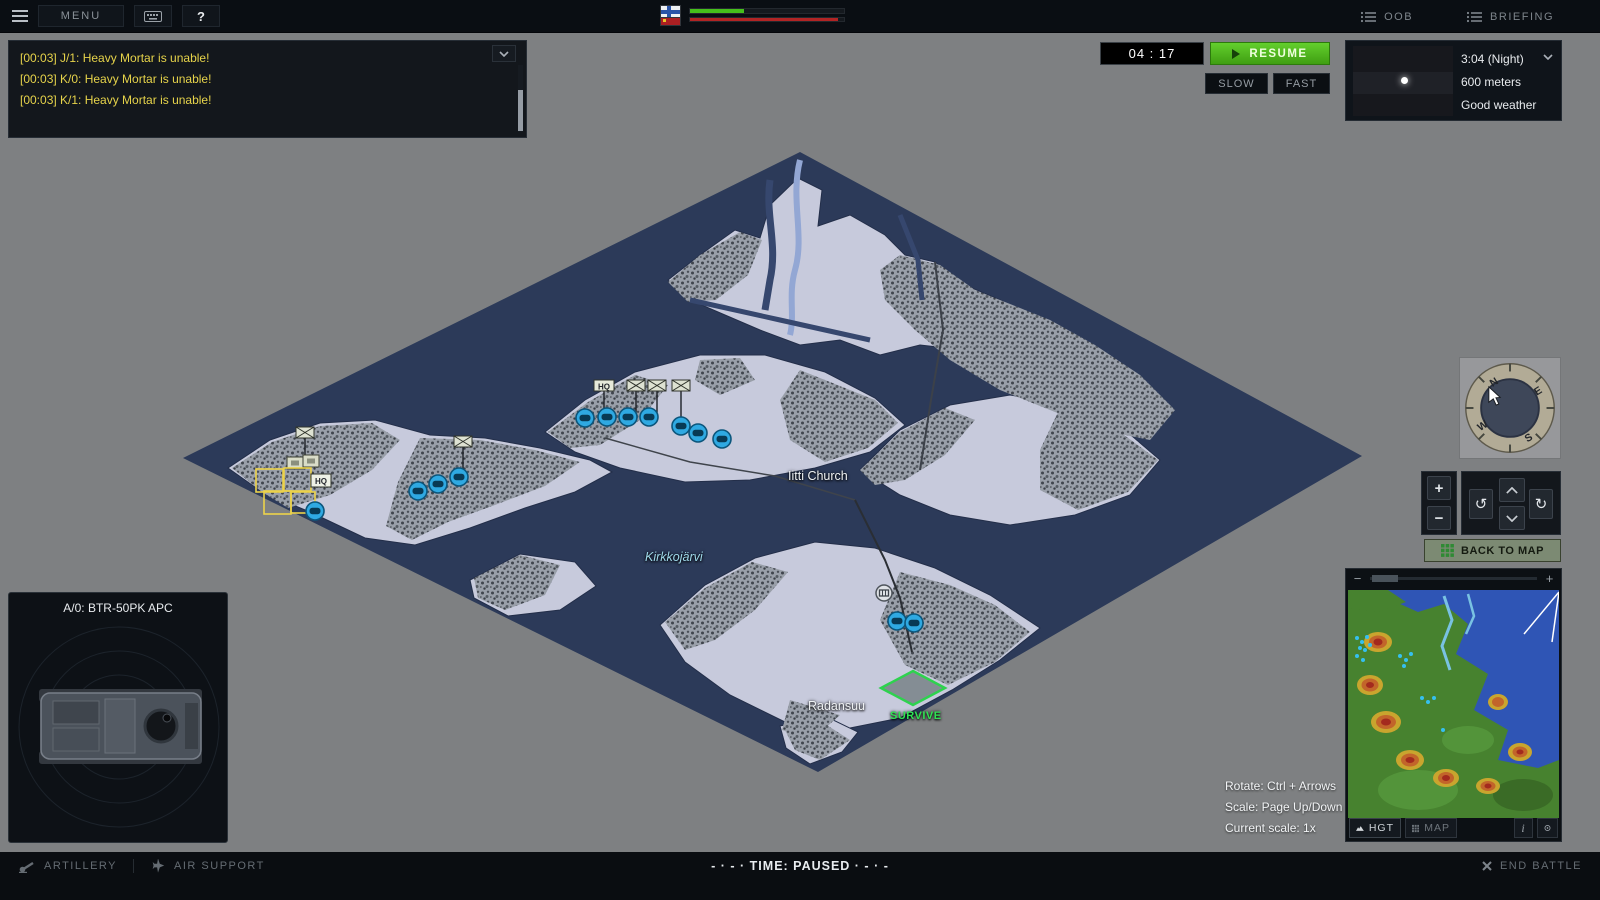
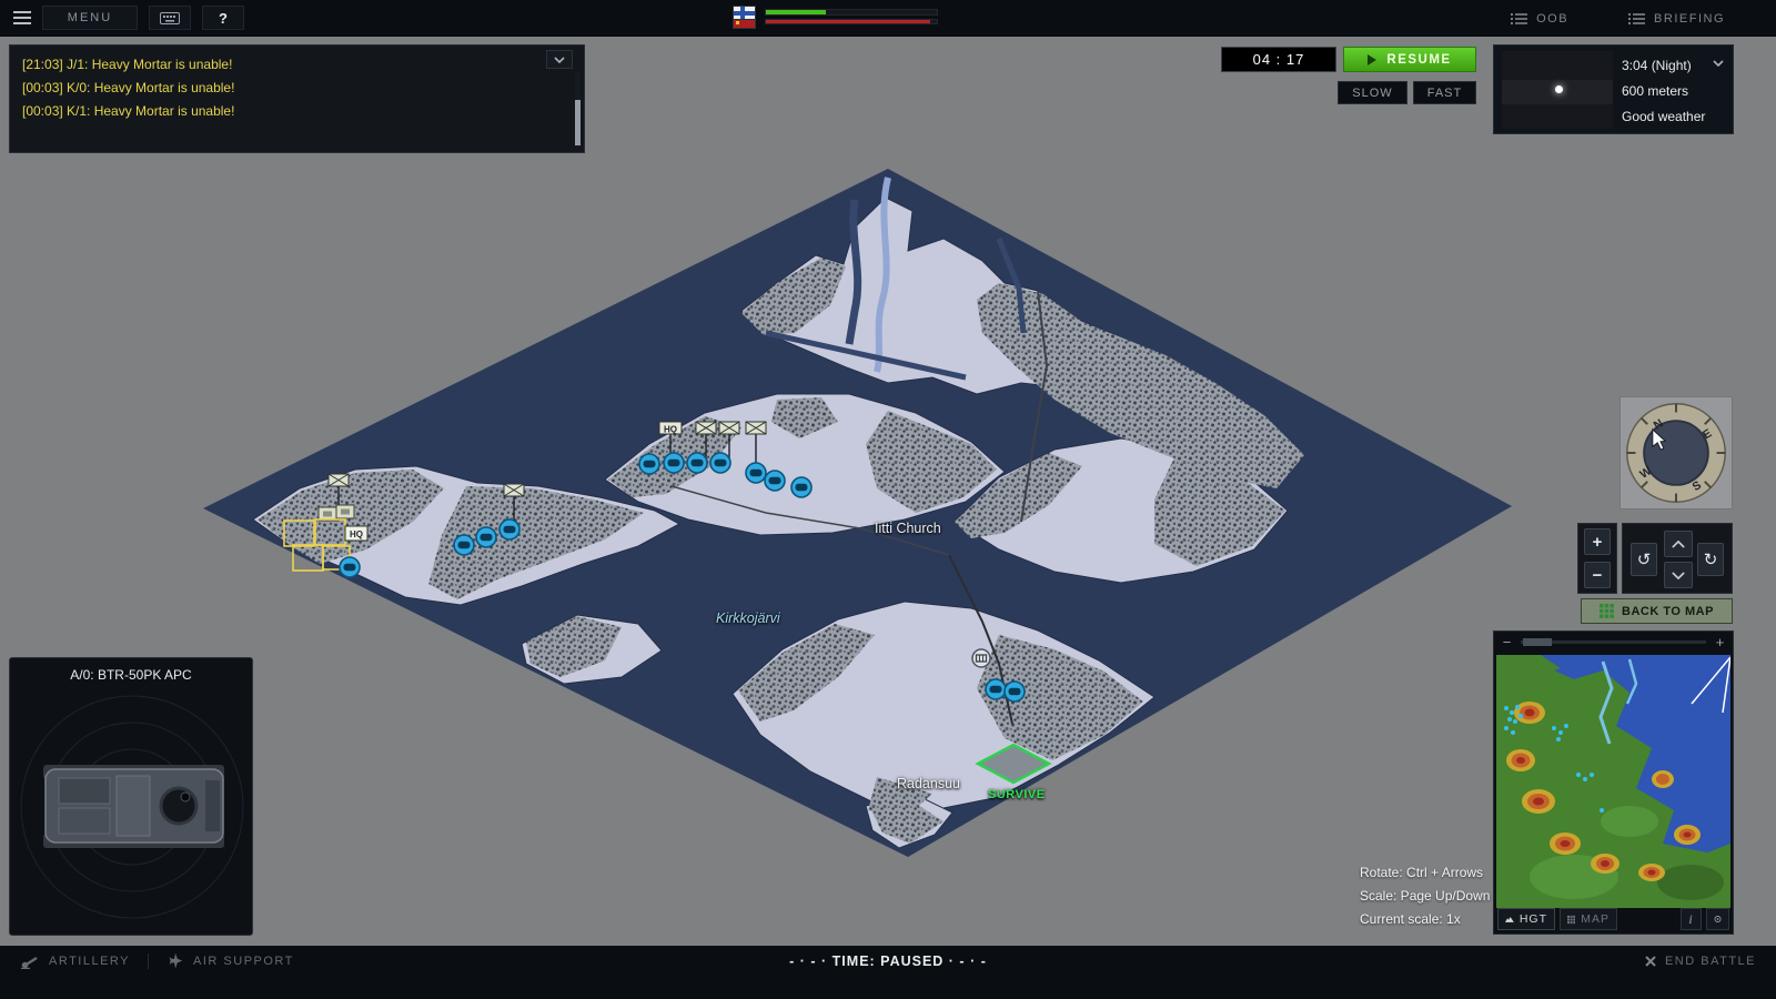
  HQ
  Iitti Church
  Kirkkojärvi
  Radansuu
  SURVIVE
  MENU
  ?
  OOB
  BRIEFING
- [00:03] J/1: Heavy Mortar is unable!
+ [21:03] J/1: Heavy Mortar is unable!
  [00:03] K/0: Heavy Mortar is unable!
  [00:03] K/1: Heavy Mortar is unable!
  04 : 17
  RESUME
  SLOW
  FAST
  3:04 (Night)
  600 meters
  Good weather
  +
  −
  ↺
  ↻
  BACK TO MAP
  −
  +
  HGT
  MAP
  i
  A/0: BTR-50PK APC
  Rotate: Ctrl + Arrows
  Scale: Page Up/Down
  Current scale: 1x
  ARTILLERY
  AIR SUPPORT
  - · - · TIME: PAUSED · - · -
  END BATTLE
